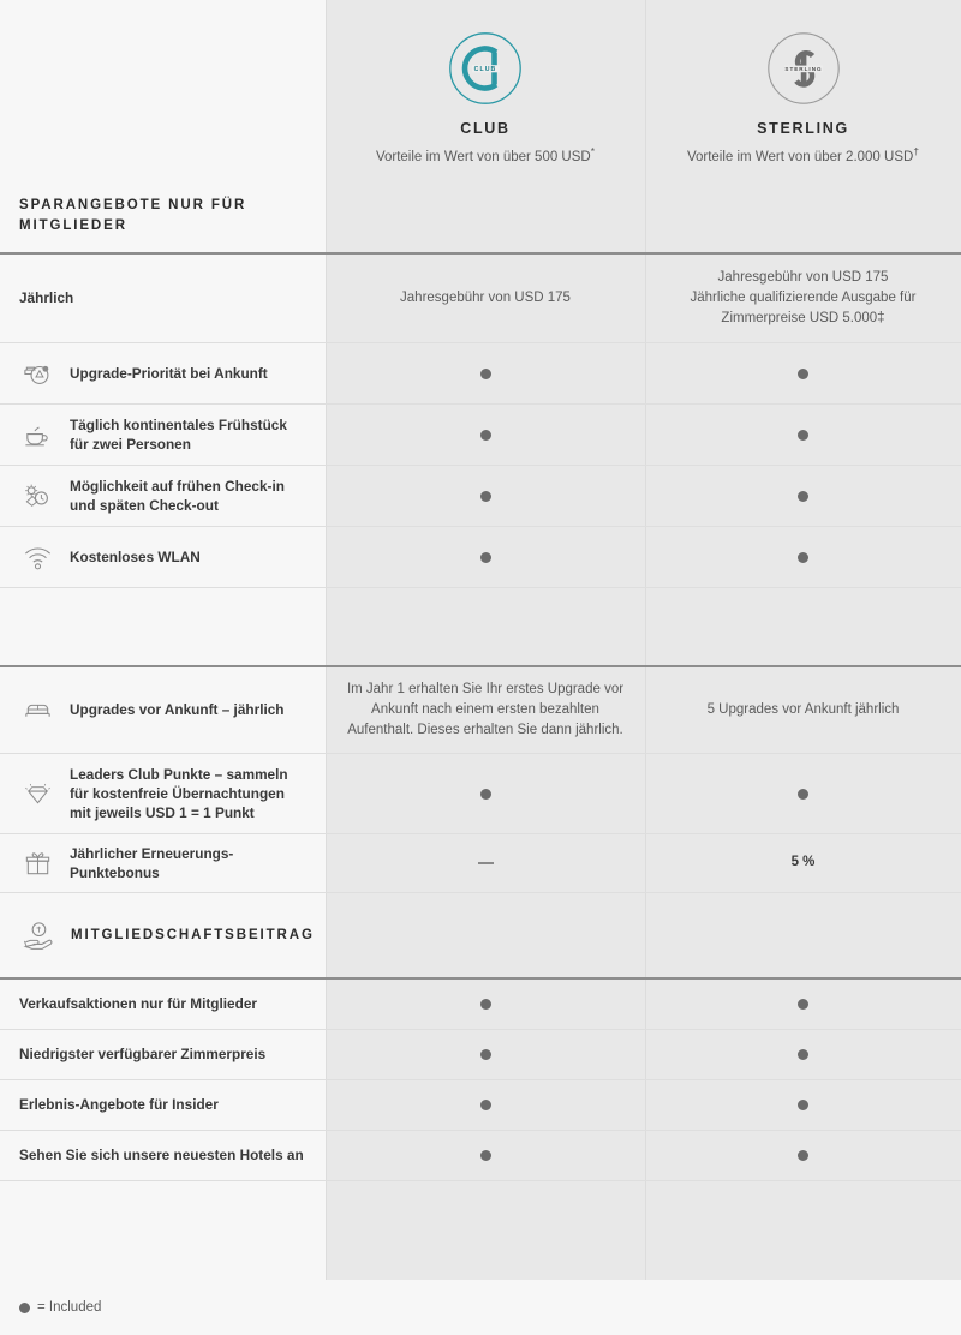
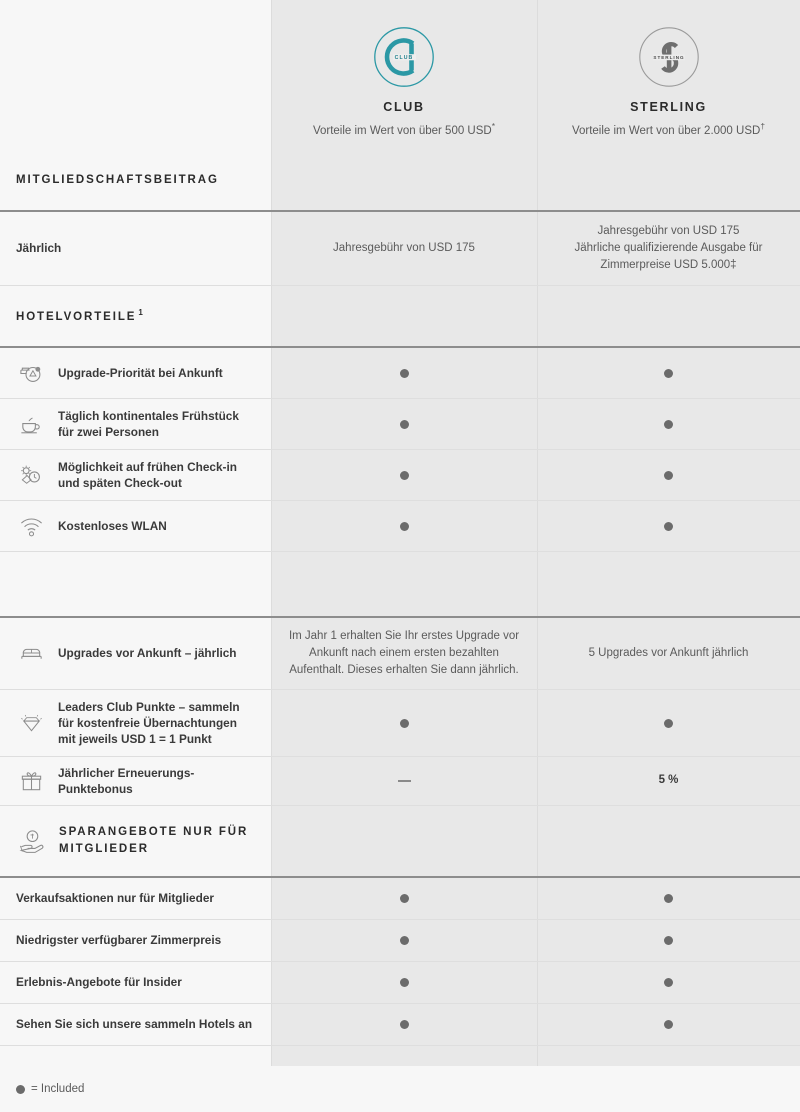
  CLUB
  Vorteile im Wert von über 500 USD*
  STERLING
  Vorteile im Wert von über 2.000 USD†
- SPARANGEBOTE NUR FÜR MITGLIEDER
+ MITGLIEDSCHAFTSBEITRAG
  Jährlich
  Jahresgebühr von USD 175
  Jahresgebühr von USD 175
  Jährliche qualifizierende Ausgabe für
  Zimmerpreise USD 5.000‡
+ HOTELVORTEILE 1
  Upgrade-Priorität bei Ankunft
  Täglich kontinentales Frühstück für zwei Personen
  Möglichkeit auf frühen Check-in und späten Check-out
  Kostenloses WLAN
  Upgrades vor Ankunft – jährlich
  Im Jahr 1 erhalten Sie Ihr erstes Upgrade vor
  Ankunft nach einem ersten bezahlten
  Aufenthalt. Dieses erhalten Sie dann jährlich.
  5 Upgrades vor Ankunft jährlich
  Leaders Club Punkte – sammeln für kostenfreie Übernachtungen mit jeweils USD 1 = 1 Punkt
  Jährlicher Erneuerungs-Punktebonus
  5 %
- MITGLIEDSCHAFTSBEITRAG
+ SPARANGEBOTE NUR FÜR MITGLIEDER
  Verkaufsaktionen nur für Mitglieder
  Niedrigster verfügbarer Zimmerpreis
  Erlebnis-Angebote für Insider
- Sehen Sie sich unsere neuesten Hotels an
+ Sehen Sie sich unsere sammeln Hotels an
  = Included
